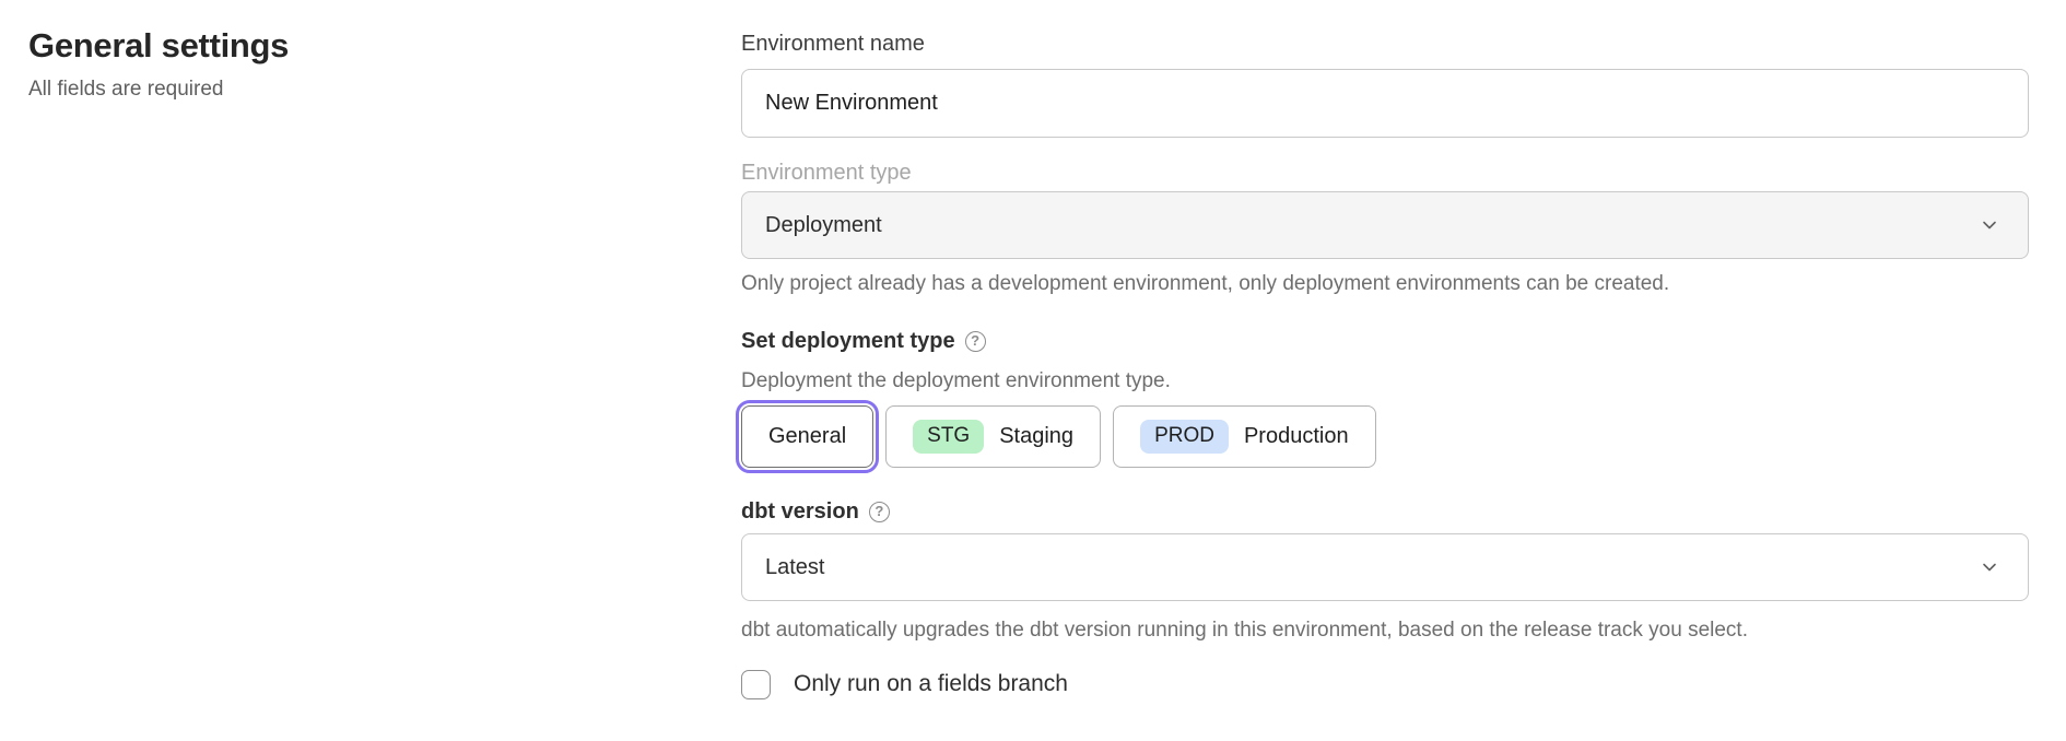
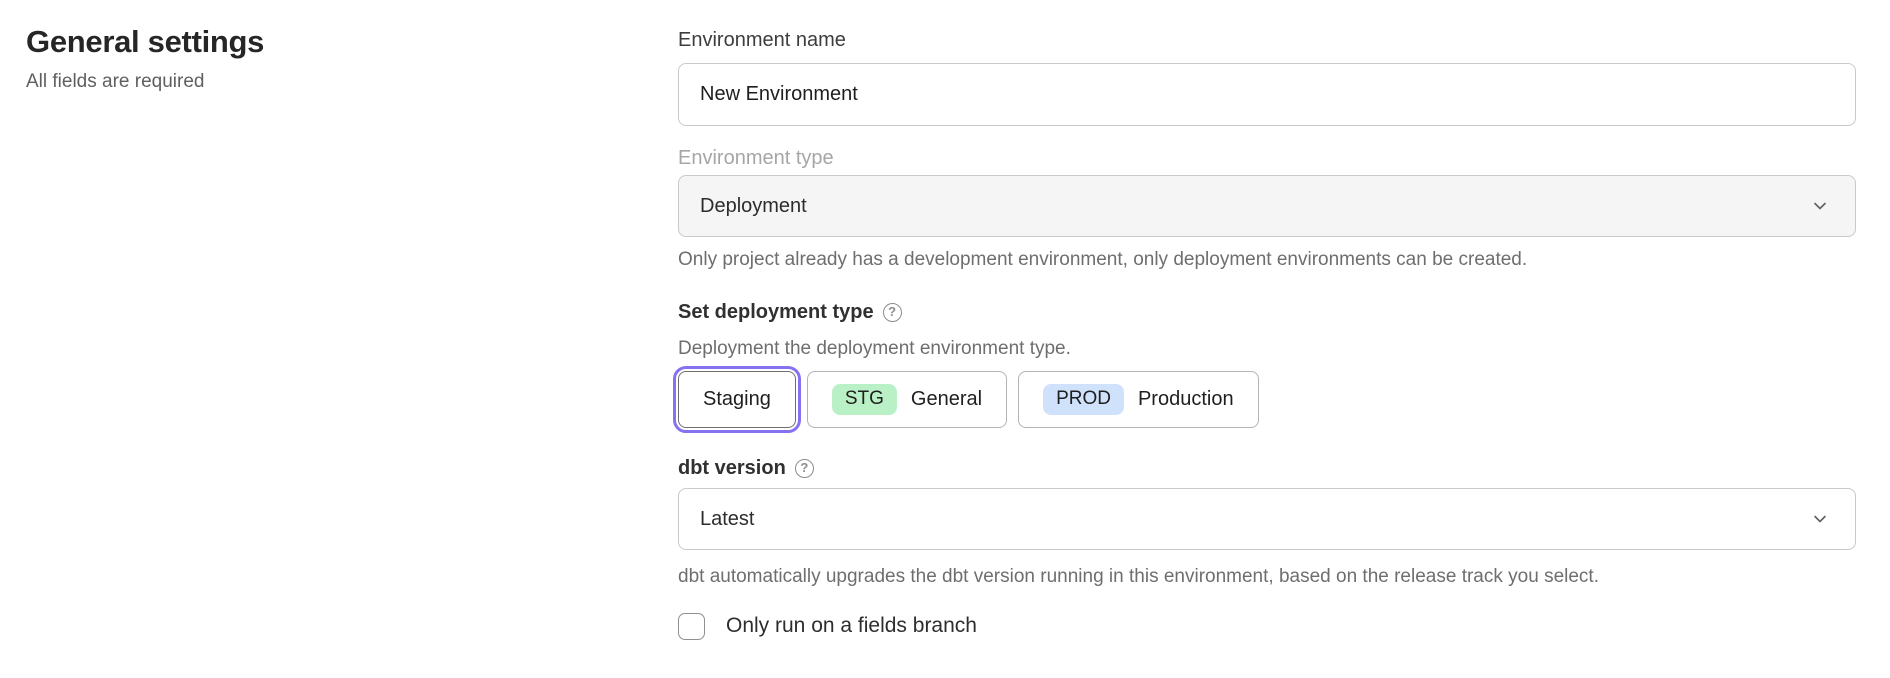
  General settings
  All fields are required
  Environment name
  New Environment
  Environment type
  Deployment
  Only project already has a development environment, only deployment environments can be created.
  Set deployment type
  ?
  Deployment the deployment environment type.
- General
+ Staging
  STG
- Staging
+ General
  PROD
  Production
  dbt version
  ?
  Latest
  dbt automatically upgrades the dbt version running in this environment, based on the release track you select.
  Only run on a fields branch
